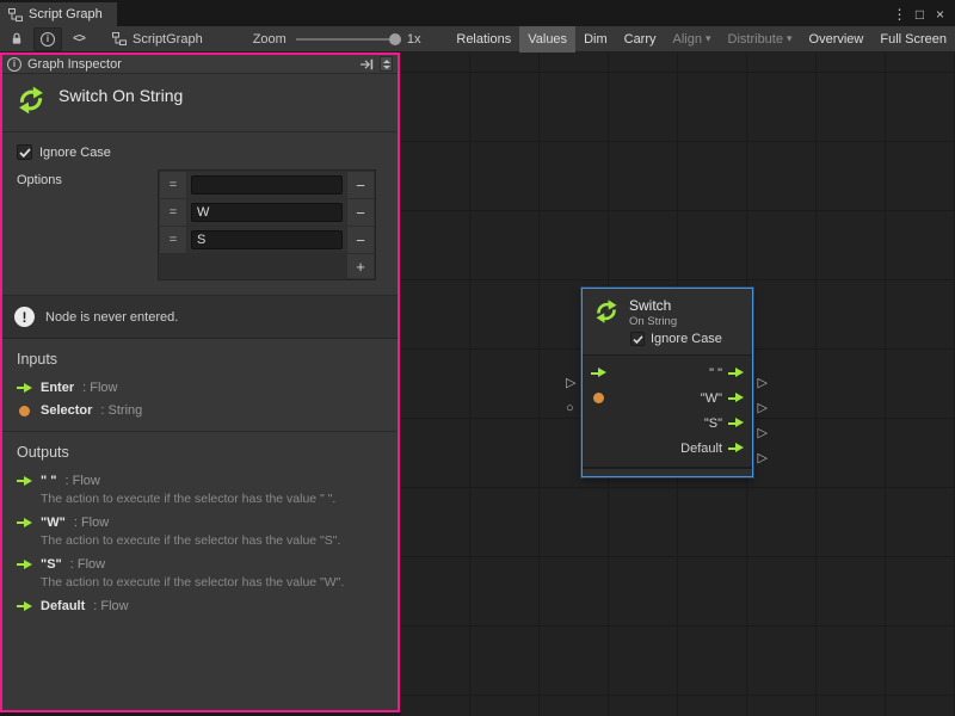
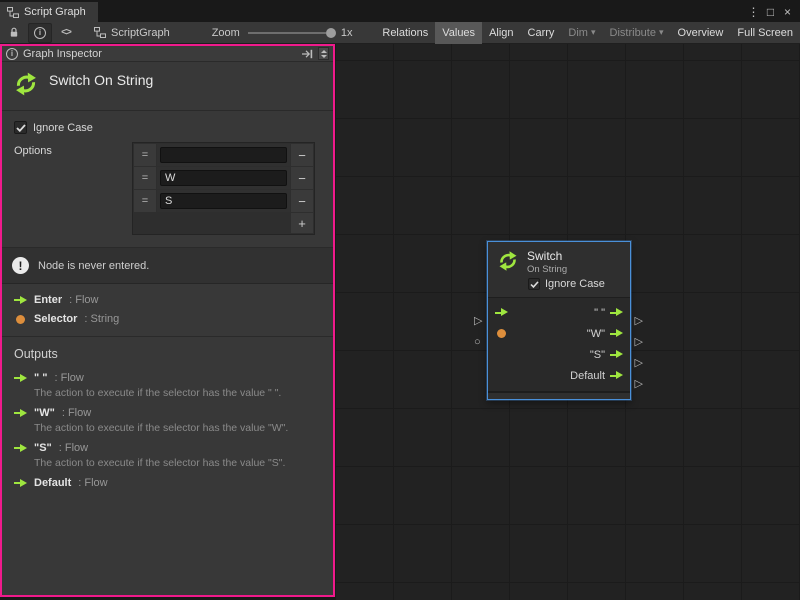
  Script Graph
  ⋮
  □
  ×
  i
  <>
  ScriptGraph
  Zoom
  1x
  Relations
  Values
- Dim
+ Align
  Carry
- Align
+ Dim
  ▾
  Distribute
  ▾
  Overview
  Full Screen
  i
  Graph Inspector
  Switch On String
  Ignore Case
  Options
  =
  −
  =
  W
  −
  =
  S
  −
  +
  !
  Node is never entered.
- Inputs
  Enter
  : Flow
  Selector
  : String
  Outputs
  " "
  : Flow
  The action to execute if the selector has the value " ".
  "W"
  : Flow
- The action to execute if the selector has the value "S".
+ The action to execute if the selector has the value "W".
  "S"
  : Flow
- The action to execute if the selector has the value "W".
+ The action to execute if the selector has the value "S".
  Default
  : Flow
  ▷
  ○
  ▷
  ▷
  ▷
  ▷
  Switch
  On String
  Ignore Case
  " "
  "W"
  "S"
  Default
